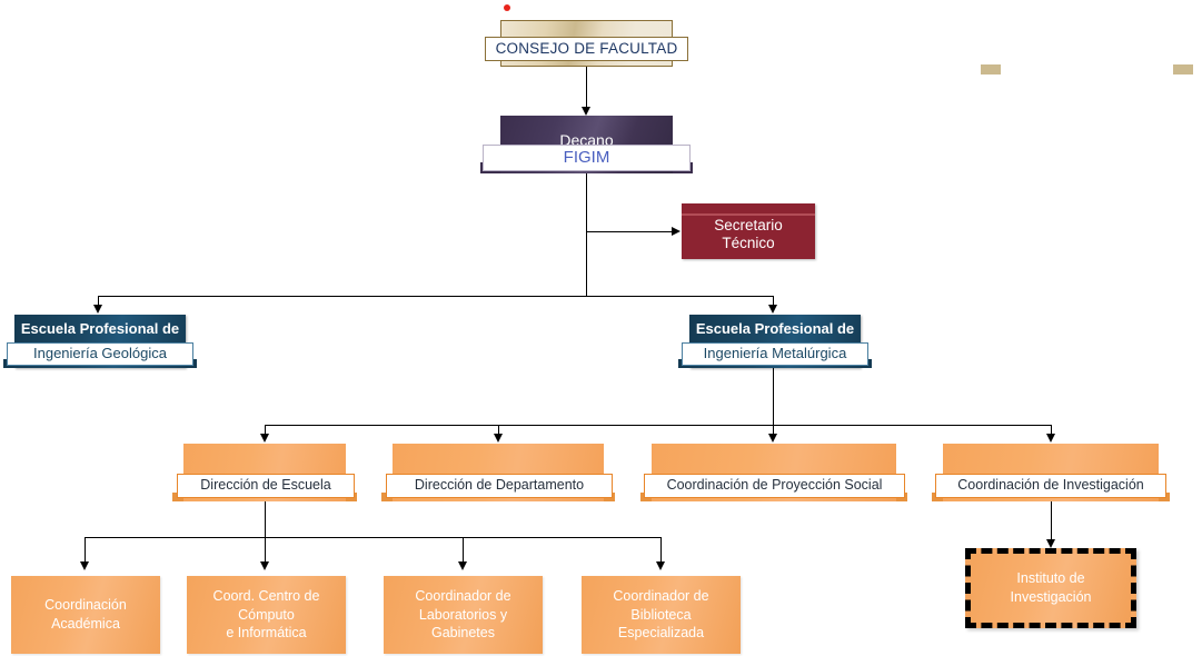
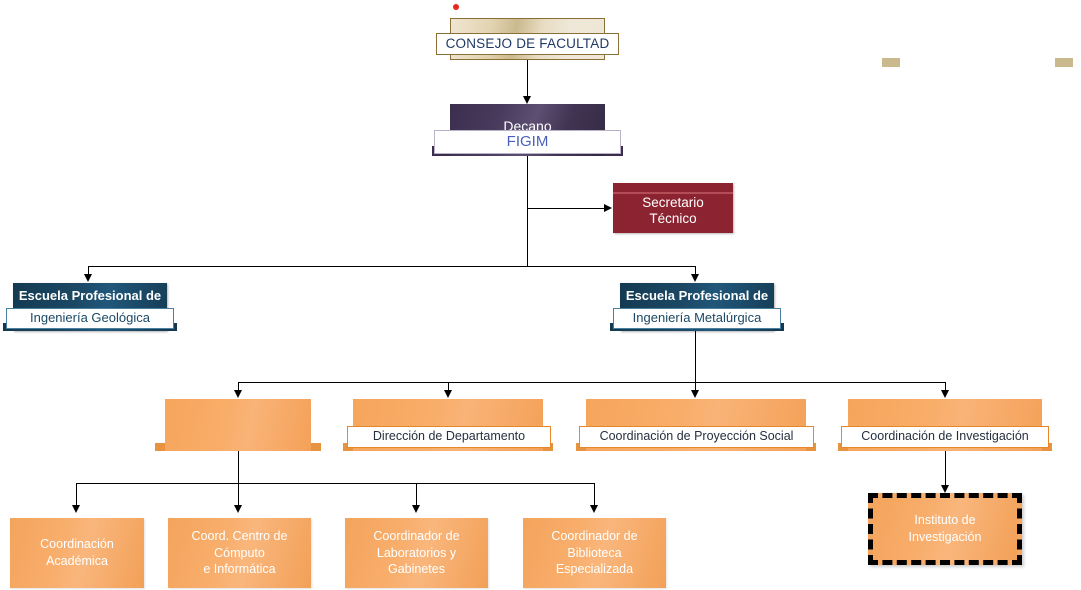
  CONSEJO DE FACULTAD
  Decano
  FIGIM
  Secretario
  Técnico
  Escuela Profesional de
  Ingeniería Geológica
  Escuela Profesional de
  Ingeniería Metalúrgica
- Dirección de Escuela
  Dirección de Departamento
  Coordinación de Proyección Social
  Coordinación de Investigación
  Coordinación
  Académica
  Coord. Centro de
  Cómputo
  e Informática
  Coordinador de
  Laboratorios y
  Gabinetes
  Coordinador de
  Biblioteca
  Especializada
  Instituto de
  Investigación
